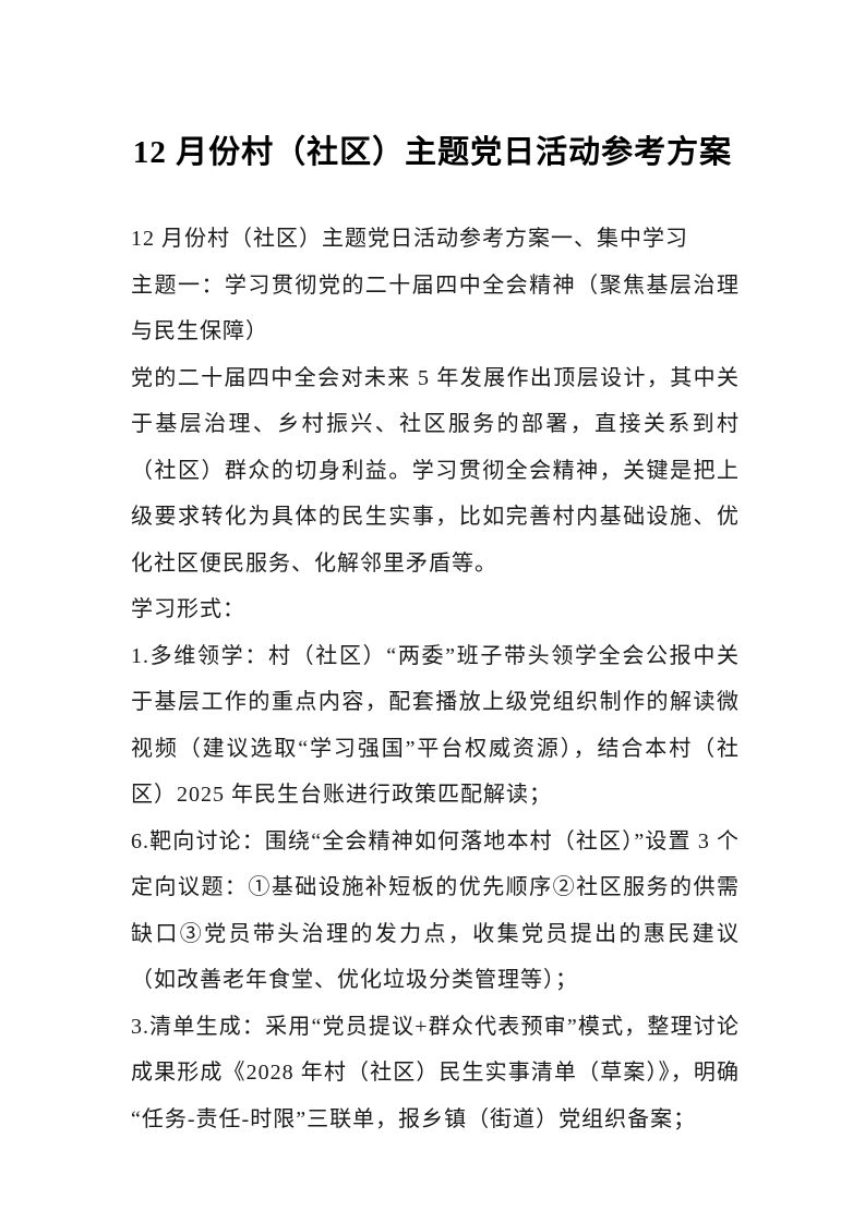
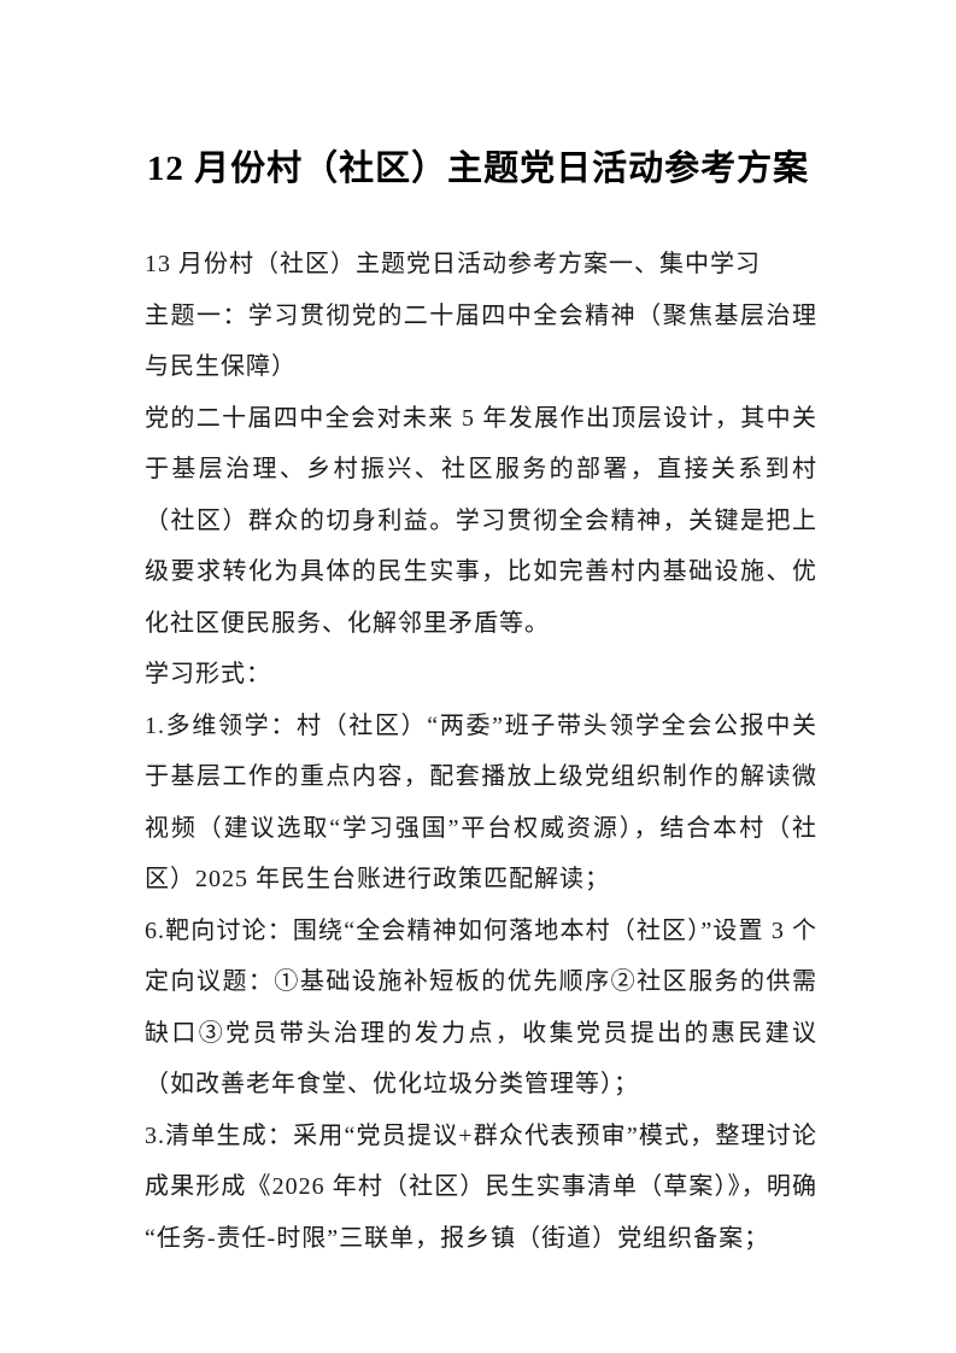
  12 月份村（社区）主题党日活动参考方案
- 12 月份村（社区）主题党日活动参考方案一、集中学习
+ 13 月份村（社区）主题党日活动参考方案一、集中学习
  主题一：学习贯彻党的二十届四中全会精神（聚焦基层治理与民生保障）
  党的二十届四中全会对未来 5 年发展作出顶层设计，其中关于基层治理、乡村振兴、社区服务的部署，直接关系到村（社区）群众的切身利益。学习贯彻全会精神，关键是把上级要求转化为具体的民生实事，比如完善村内基础设施、优化社区便民服务、化解邻里矛盾等。
  学习形式：
  1.多维领学：村（社区）“两委”班子带头领学全会公报中关于基层工作的重点内容，配套播放上级党组织制作的解读微视频（建议选取“学习强国”平台权威资源），结合本村（社区）2025 年民生台账进行政策匹配解读；
  6.靶向讨论：围绕“全会精神如何落地本村（社区）”设置 3 个定向议题：①基础设施补短板的优先顺序②社区服务的供需缺口③党员带头治理的发力点，收集党员提出的惠民建议（如改善老年食堂、优化垃圾分类管理等）；
- 3.清单生成：采用“党员提议+群众代表预审”模式，整理讨论成果形成《2028 年村（社区）民生实事清单（草案）》，明确“任务-责任-时限”三联单，报乡镇（街道）党组织备案；
+ 3.清单生成：采用“党员提议+群众代表预审”模式，整理讨论成果形成《2026 年村（社区）民生实事清单（草案）》，明确“任务-责任-时限”三联单，报乡镇（街道）党组织备案；
